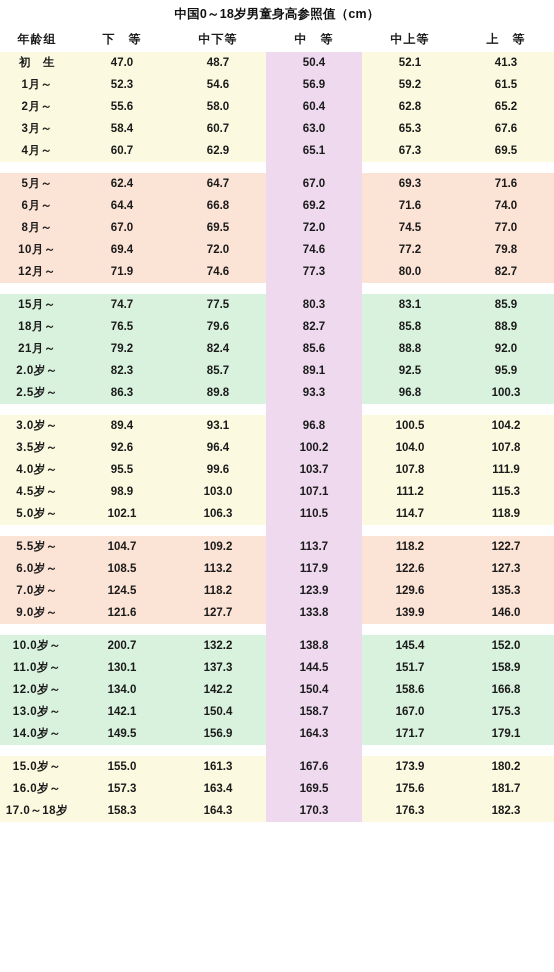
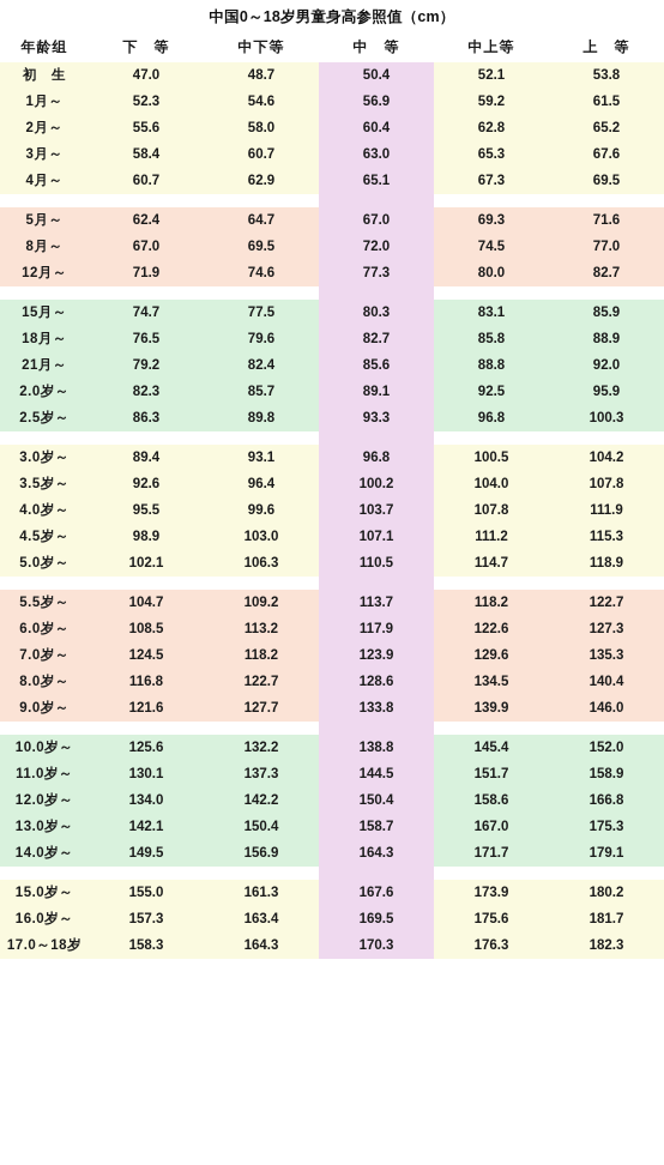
  中国0～18岁男童身高参照值（cm）
  年龄组	下 等	中下等	中 等	中上等	上 等
- 初 生	47.0	48.7	50.4	52.1	41.3
+ 初 生	47.0	48.7	50.4	52.1	53.8
  1月～	52.3	54.6	56.9	59.2	61.5
  2月～	55.6	58.0	60.4	62.8	65.2
  3月～	58.4	60.7	63.0	65.3	67.6
  4月～	60.7	62.9	65.1	67.3	69.5
  5月～	62.4	64.7	67.0	69.3	71.6
- 6月～	64.4	66.8	69.2	71.6	74.0
  8月～	67.0	69.5	72.0	74.5	77.0
- 10月～	69.4	72.0	74.6	77.2	79.8
  12月～	71.9	74.6	77.3	80.0	82.7
  15月～	74.7	77.5	80.3	83.1	85.9
  18月～	76.5	79.6	82.7	85.8	88.9
  21月～	79.2	82.4	85.6	88.8	92.0
  2.0岁～	82.3	85.7	89.1	92.5	95.9
  2.5岁～	86.3	89.8	93.3	96.8	100.3
  3.0岁～	89.4	93.1	96.8	100.5	104.2
  3.5岁～	92.6	96.4	100.2	104.0	107.8
  4.0岁～	95.5	99.6	103.7	107.8	111.9
  4.5岁～	98.9	103.0	107.1	111.2	115.3
  5.0岁～	102.1	106.3	110.5	114.7	118.9
  5.5岁～	104.7	109.2	113.7	118.2	122.7
  6.0岁～	108.5	113.2	117.9	122.6	127.3
  7.0岁～	124.5	118.2	123.9	129.6	135.3
+ 8.0岁～	116.8	122.7	128.6	134.5	140.4
  9.0岁～	121.6	127.7	133.8	139.9	146.0
- 10.0岁～	200.7	132.2	138.8	145.4	152.0
+ 10.0岁～	125.6	132.2	138.8	145.4	152.0
  11.0岁～	130.1	137.3	144.5	151.7	158.9
  12.0岁～	134.0	142.2	150.4	158.6	166.8
  13.0岁～	142.1	150.4	158.7	167.0	175.3
  14.0岁～	149.5	156.9	164.3	171.7	179.1
  15.0岁～	155.0	161.3	167.6	173.9	180.2
  16.0岁～	157.3	163.4	169.5	175.6	181.7
  17.0～18岁	158.3	164.3	170.3	176.3	182.3
